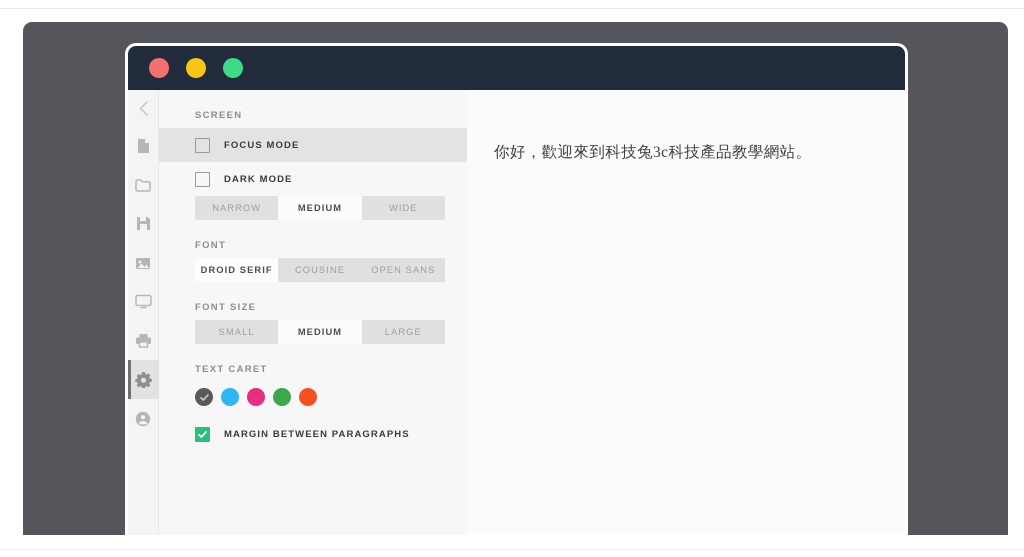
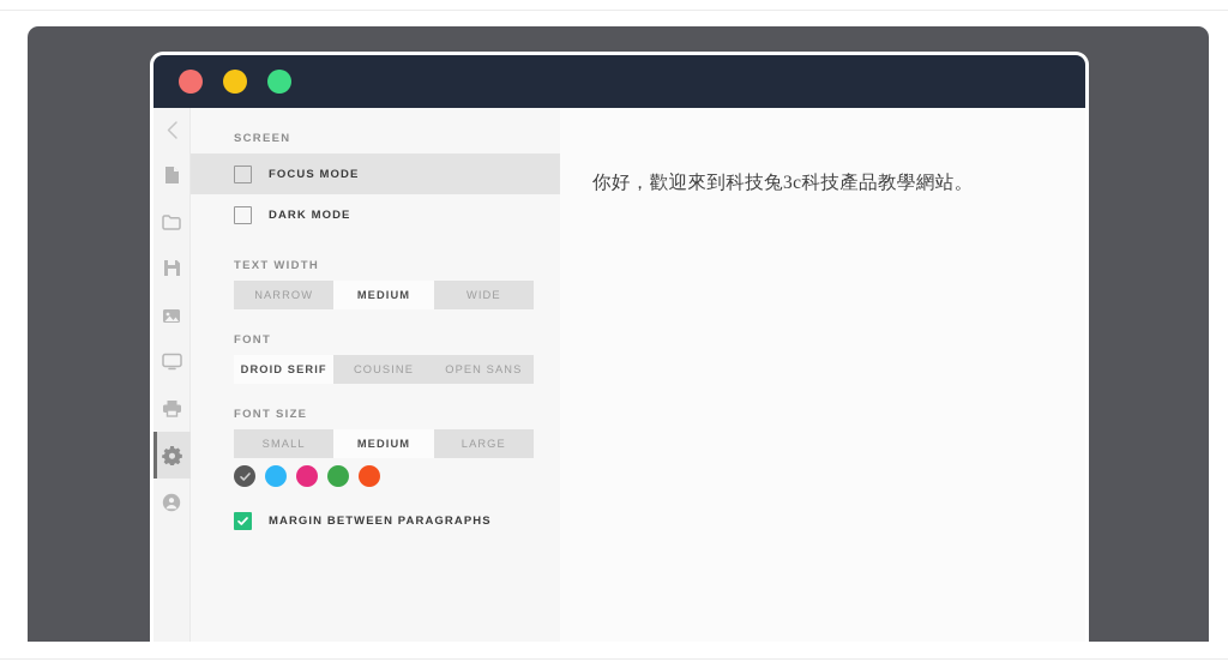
  SCREEN
  FOCUS MODE
  DARK MODE
+ TEXT WIDTH
  NARROW
  MEDIUM
  WIDE
  FONT
  DROID SERIF
  COUSINE
  OPEN SANS
  FONT SIZE
  SMALL
  MEDIUM
  LARGE
- TEXT CARET
  MARGIN BETWEEN PARAGRAPHS
  你好，歡迎來到科技兔3c科技產品教學網站。
